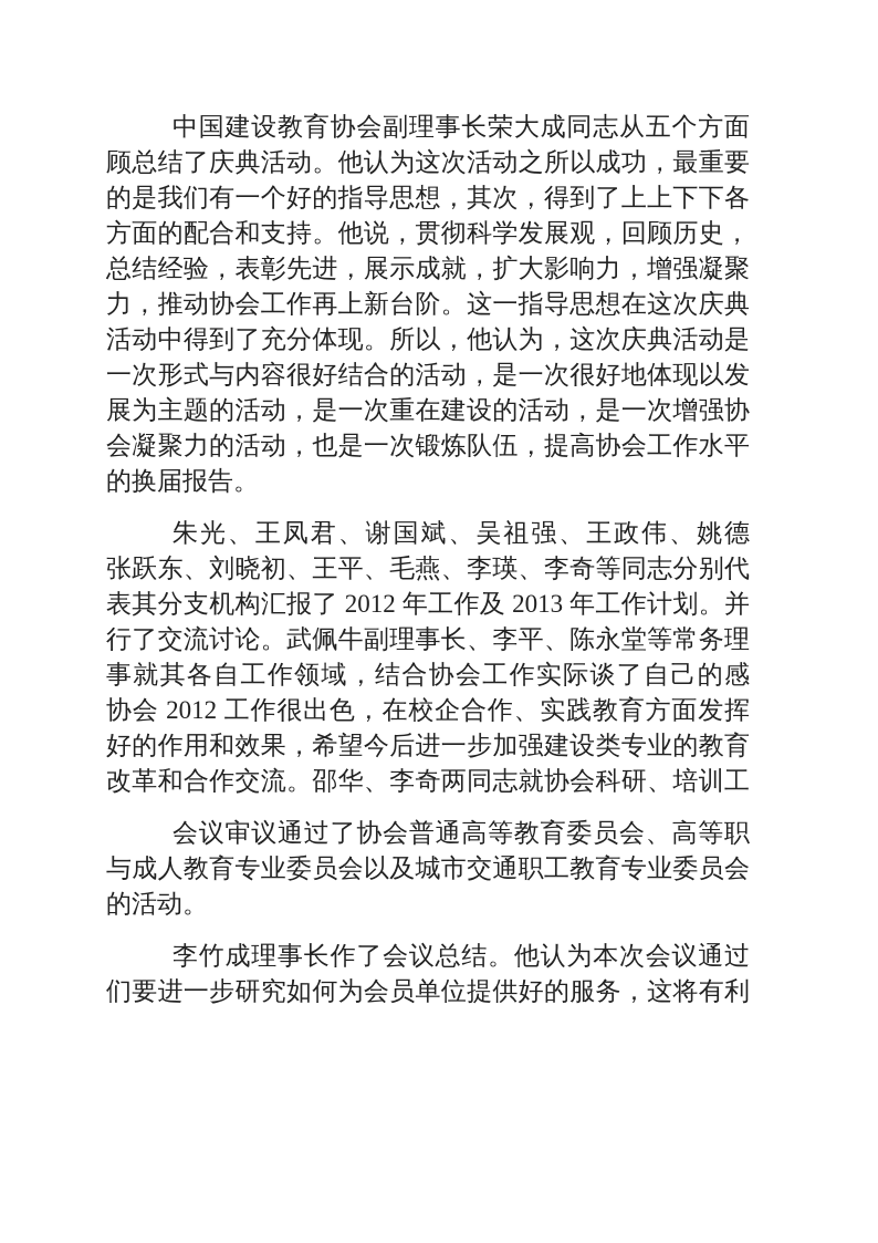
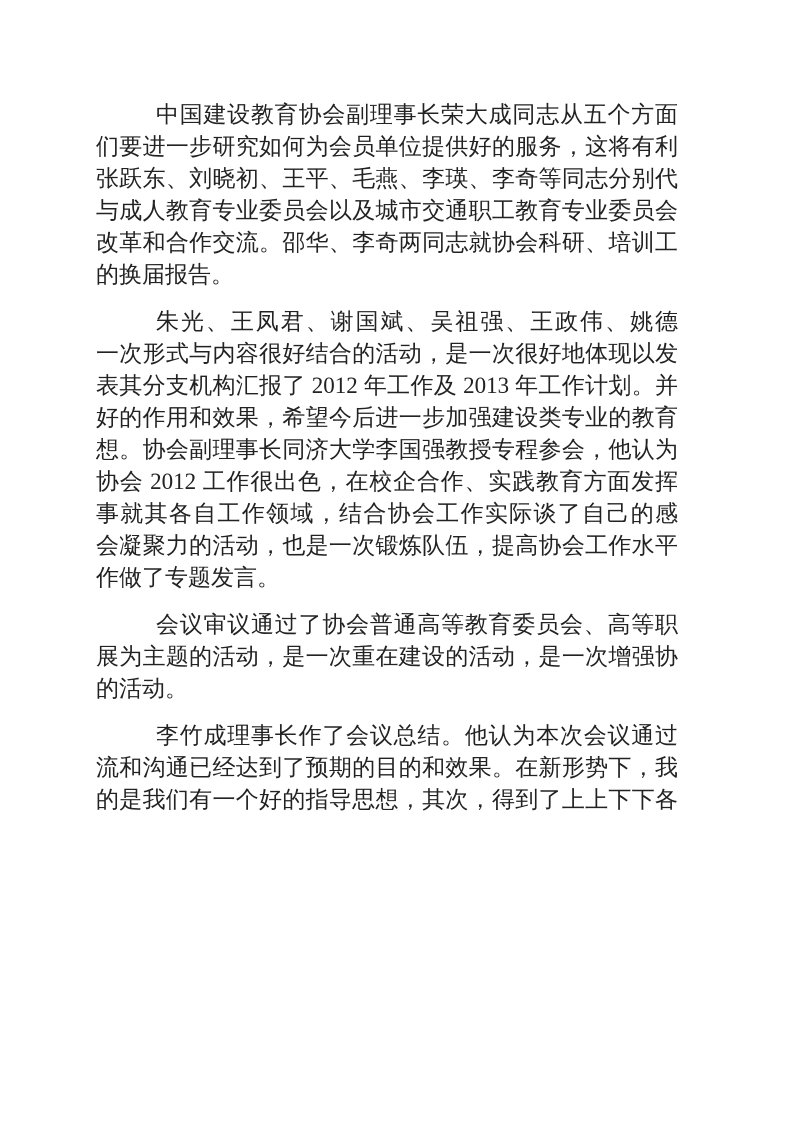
  中国建设教育协会副理事长荣大成同志从五个方面
- 顾总结了庆典活动。他认为这次活动之所以成功，最重要
- 的是我们有一个好的指导思想，其次，得到了上上下下各
+ 们要进一步研究如何为会员单位提供好的服务，这将有利
- 方面的配合和支持。他说，贯彻科学发展观，回顾历史，
- 总结经验，表彰先进，展示成就，扩大影响力，增强凝聚
- 力，推动协会工作再上新台阶。这一指导思想在这次庆典
- 活动中得到了充分体现。所以，他认为，这次庆典活动是
- 一次形式与内容很好结合的活动，是一次很好地体现以发
+ 张跃东、刘晓初、王平、毛燕、李瑛、李奇等同志分别代
- 展为主题的活动，是一次重在建设的活动，是一次增强协
+ 与成人教育专业委员会以及城市交通职工教育专业委员会
- 会凝聚力的活动，也是一次锻炼队伍，提高协会工作水平
+ 改革和合作交流。邵华、李奇两同志就协会科研、培训工
  的换届报告。
  朱光、王凤君、谢国斌、吴祖强、王政伟、姚德
- 张跃东、刘晓初、王平、毛燕、李瑛、李奇等同志分别代
+ 一次形式与内容很好结合的活动，是一次很好地体现以发
  表其分支机构汇报了 2012 年工作及 2013 年工作计划。并
- 行了交流讨论。武佩牛副理事长、李平、陈永堂等常务理
- 事就其各自工作领域，结合协会工作实际谈了自己的感
+ 好的作用和效果，希望今后进一步加强建设类专业的教育
+ 想。协会副理事长同济大学李国强教授专程参会，他认为
  协会 2012 工作很出色，在校企合作、实践教育方面发挥
- 好的作用和效果，希望今后进一步加强建设类专业的教育
+ 事就其各自工作领域，结合协会工作实际谈了自己的感
- 改革和合作交流。邵华、李奇两同志就协会科研、培训工
+ 会凝聚力的活动，也是一次锻炼队伍，提高协会工作水平
+ 作做了专题发言。
  会议审议通过了协会普通高等教育委员会、高等职
- 与成人教育专业委员会以及城市交通职工教育专业委员会
+ 展为主题的活动，是一次重在建设的活动，是一次增强协
  的活动。
  李竹成理事长作了会议总结。他认为本次会议通过
+ 流和沟通已经达到了预期的目的和效果。在新形势下，我
- 们要进一步研究如何为会员单位提供好的服务，这将有利
+ 的是我们有一个好的指导思想，其次，得到了上上下下各
